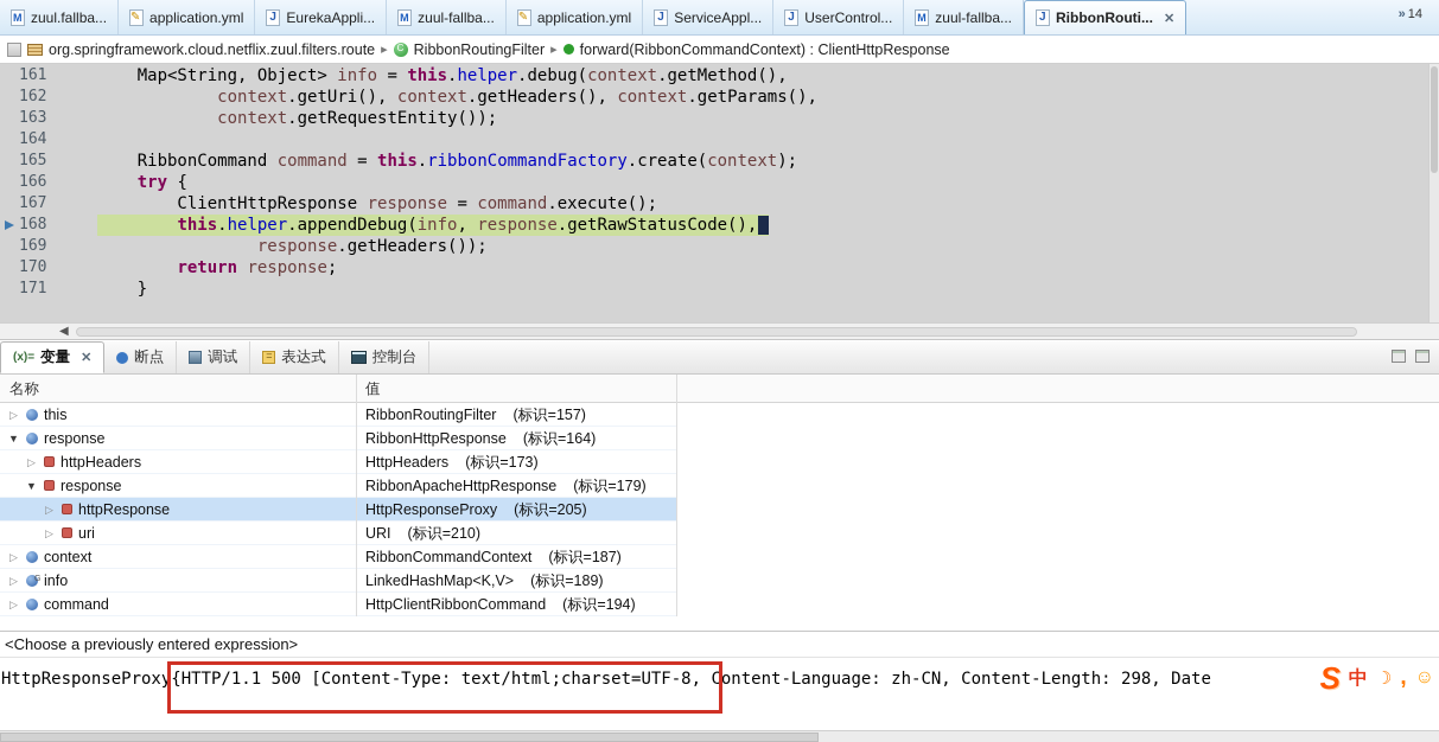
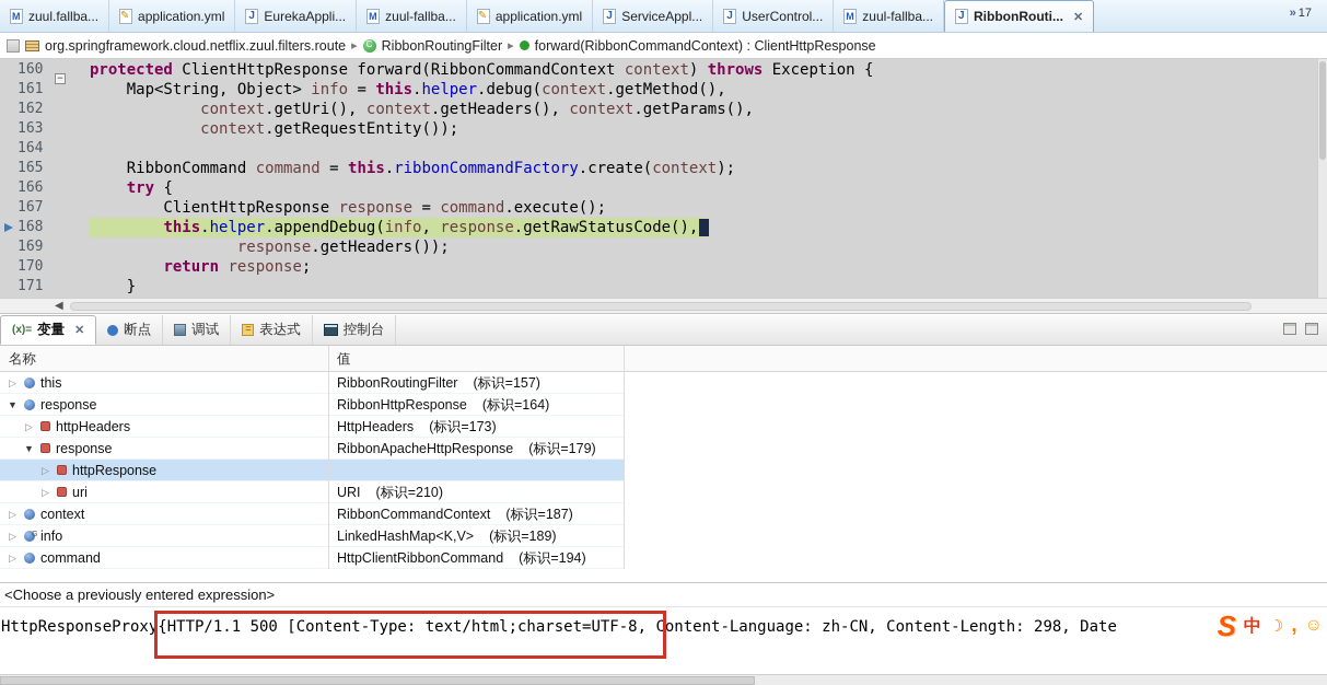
  zuul.fallba...
  application.yml
  EurekaAppli...
  zuul-fallba...
  application.yml
  ServiceAppl...
  UserControl...
  zuul-fallba...
  RibbonRouti...
  ✕
  »
- 14
+ 17
  org.springframework.cloud.netflix.zuul.filters.route
  ▸
  RibbonRoutingFilter
  ▸
  forward(RibbonCommandContext) : ClientHttpResponse
+ 160
+ −
+ protected ClientHttpResponse forward(RibbonCommandContext context) throws Exception {
  161
  Map<String, Object> info = this.helper.debug(context.getMethod(),
  162
  context.getUri(), context.getHeaders(), context.getParams(),
  163
  context.getRequestEntity());
  164
  165
  RibbonCommand command = this.ribbonCommandFactory.create(context);
  166
  try {
  167
  ClientHttpResponse response = command.execute();
  168
  this.helper.appendDebug(info, response.getRawStatusCode(),
  169
  response.getHeaders());
  170
  return response;
  171
  }
  ◀
  (x)=
  变量
  ✕
  断点
  调试
  表达式
  控制台
  名称
  值
  ▷
  this
  RibbonRoutingFilter
  (标识=157)
  ▼
  response
  RibbonHttpResponse
  (标识=164)
  ▷
  httpHeaders
  HttpHeaders
  (标识=173)
  ▼
  response
  RibbonApacheHttpResponse
  (标识=179)
  ▷
  httpResponse
- HttpResponseProxy
- (标识=205)
  ▷
  uri
  URI
  (标识=210)
  ▷
  context
  RibbonCommandContext
  (标识=187)
  ▷
  info
  LinkedHashMap<K,V>
  (标识=189)
  ▷
  command
  HttpClientRibbonCommand
  (标识=194)
  <Choose a previously entered expression>
  HttpResponseProxy{HTTP/1.1 500 [Content-Type: text/html;charset=UTF-8, Content-Language: zh-CN, Content-Length: 298, Date
  S
  中
  ☽
  ,
  ☺
